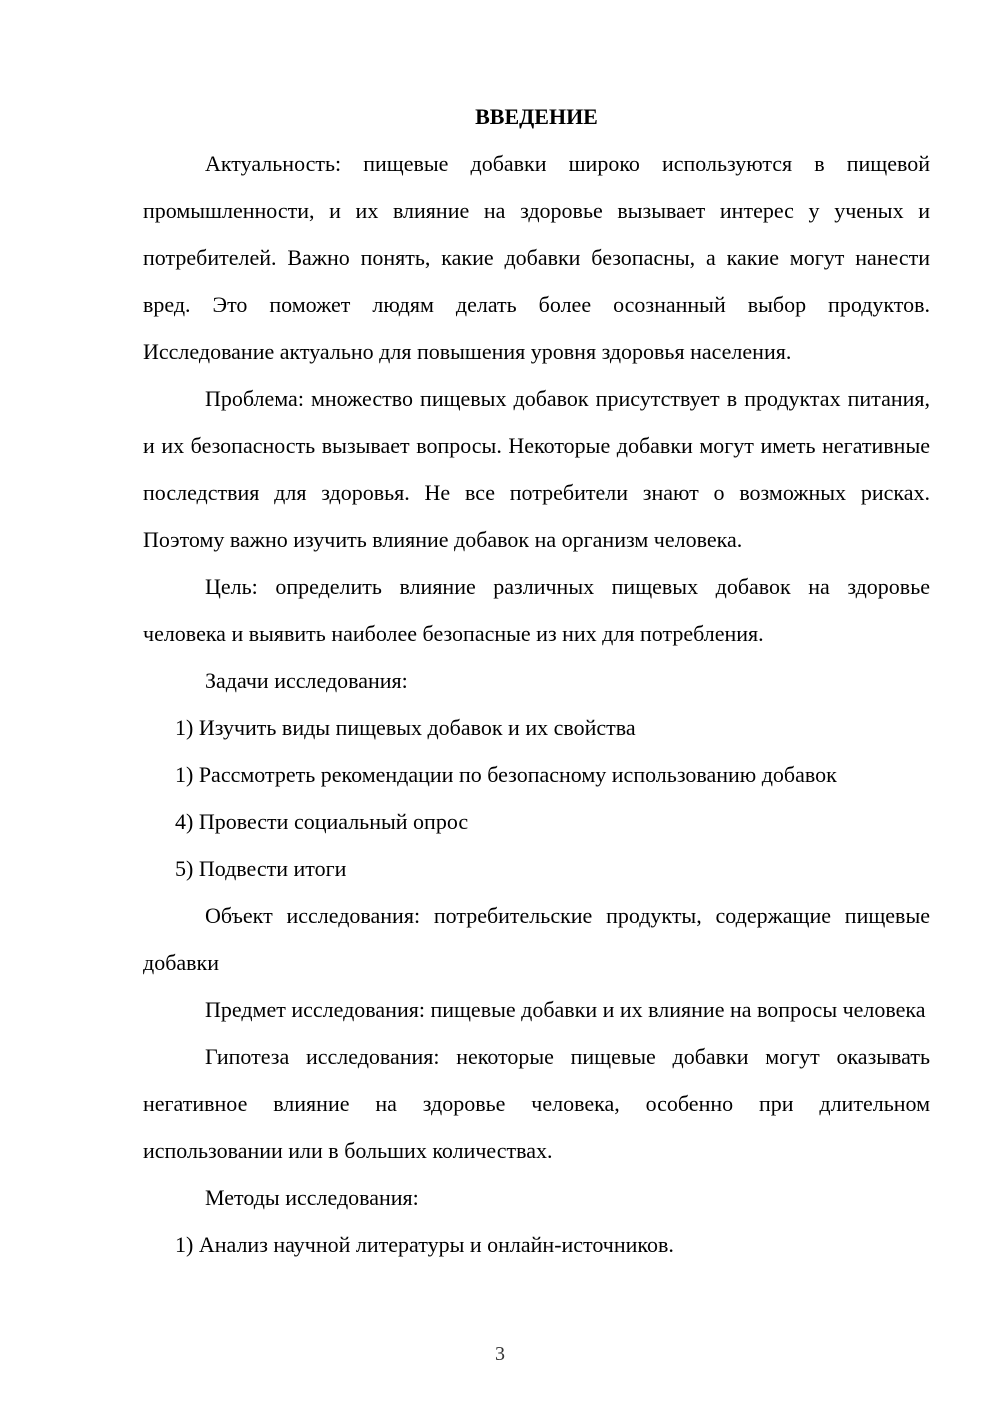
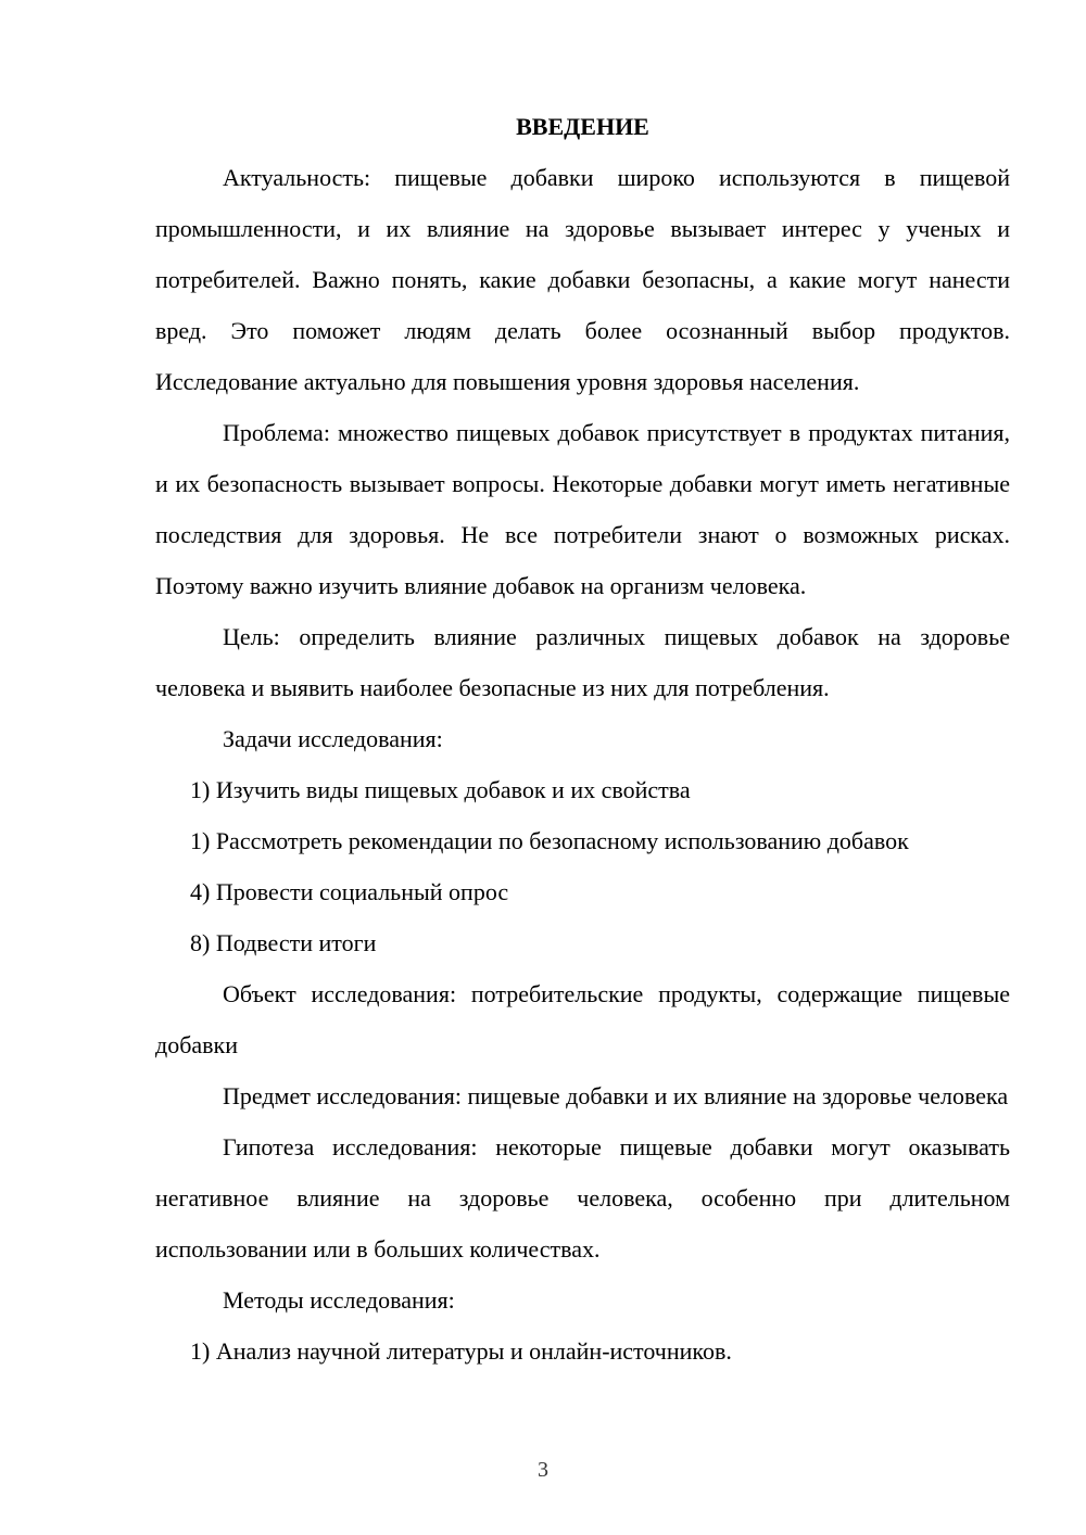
  ВВЕДЕНИЕ
  Актуальность: пищевые добавки широко используются в пищевой промышленности, и их влияние на здоровье вызывает интерес у ученых и потребителей. Важно понять, какие добавки безопасны, а какие могут нанести вред. Это поможет людям делать более осознанный выбор продуктов. Исследование актуально для повышения уровня здоровья населения.
  Проблема: множество пищевых добавок присутствует в продуктах питания, и их безопасность вызывает вопросы. Некоторые добавки могут иметь негативные последствия для здоровья. Не все потребители знают о возможных рисках. Поэтому важно изучить влияние добавок на организм человека.
  Цель: определить влияние различных пищевых добавок на здоровье человека и выявить наиболее безопасные из них для потребления.
  Задачи исследования:
  1) Изучить виды пищевых добавок и их свойства
  1) Рассмотреть рекомендации по безопасному использованию добавок
  4) Провести социальный опрос
- 5) Подвести итоги
+ 8) Подвести итоги
  Объект исследования: потребительские продукты, содержащие пищевые добавки
- Предмет исследования: пищевые добавки и их влияние на вопросы человека
+ Предмет исследования: пищевые добавки и их влияние на здоровье человека
  Гипотеза исследования: некоторые пищевые добавки могут оказывать негативное влияние на здоровье человека, особенно при длительном использовании или в больших количествах.
  Методы исследования:
  1) Анализ научной литературы и онлайн-источников.
  3
